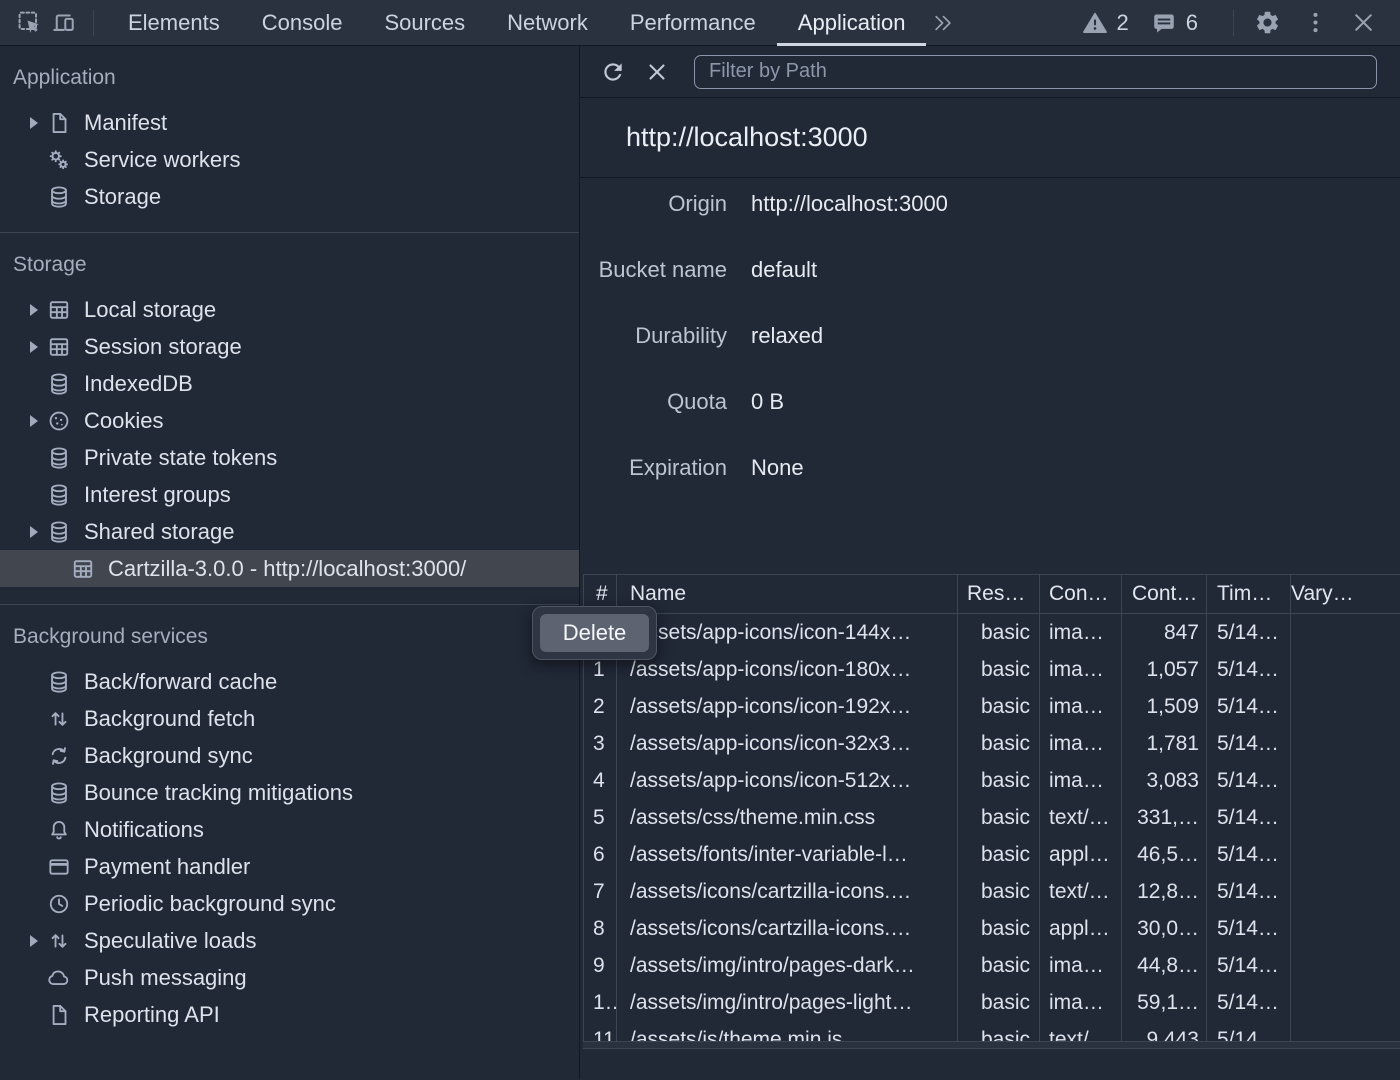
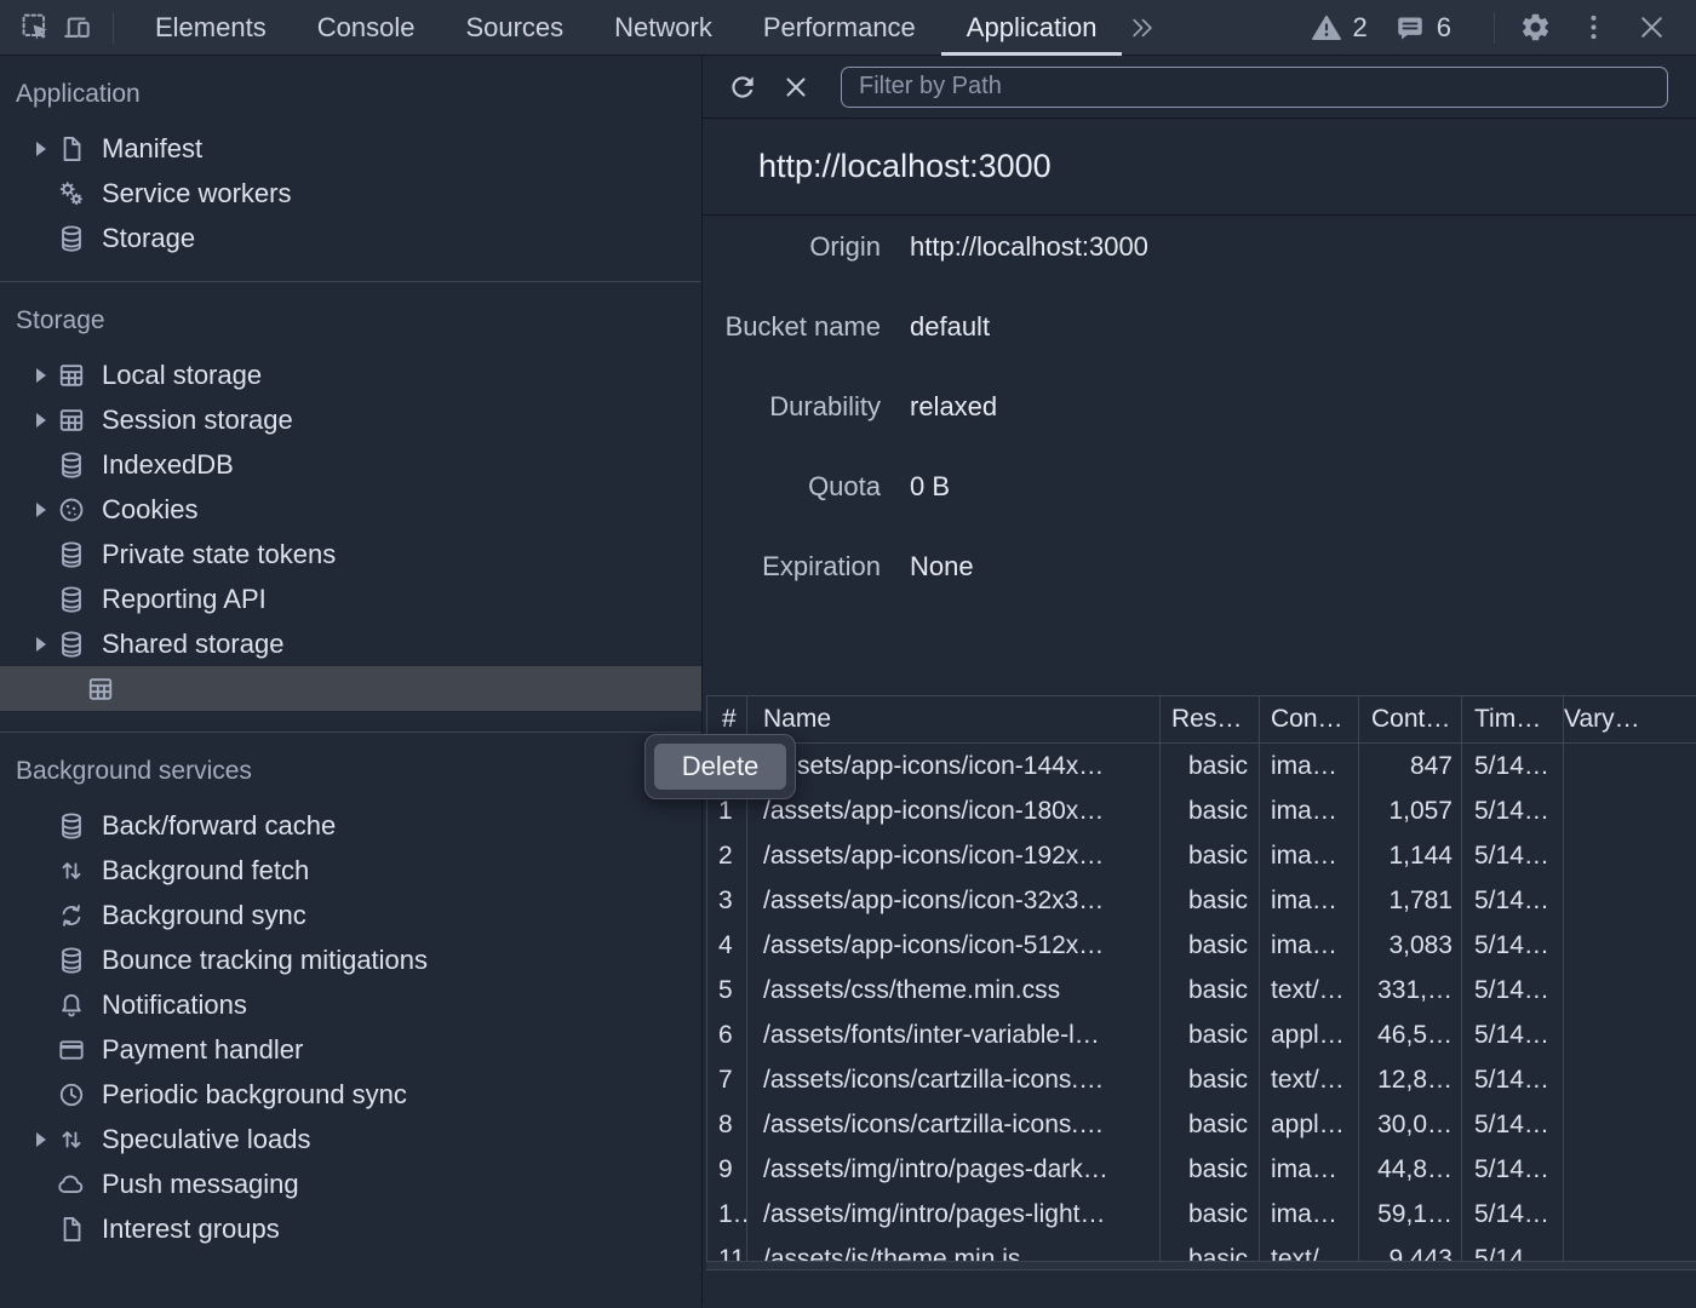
  Elements
  Console
  Sources
  Network
  Performance
  Application
  2
  6
  Application
  Manifest
  Service workers
  Storage
  Storage
  Local storage
  Session storage
  IndexedDB
  Cookies
  Private state tokens
- Interest groups
+ Reporting API
  Shared storage
- Cartzilla-3.0.0 - http://localhost:3000/
  Background services
  Back/forward cache
  Background fetch
  Background sync
  Bounce tracking mitigations
  Notifications
  Payment handler
  Periodic background sync
  Speculative loads
  Push messaging
- Reporting API
+ Interest groups
  Filter by Path
  http://localhost:3000
  Origin
  http://localhost:3000
  Bucket name
  default
  Durability
  relaxed
  Quota
  0 B
  Expiration
  None
  #
  Name
  Res…
  Con…
  Cont…
  Tim…
  Vary…
  sets/app-icons/icon-144x…
  basic
  ima…
  847
  5/14…
  1
  /assets/app-icons/icon-180x…
  basic
  ima…
  1,057
  5/14…
  2
  /assets/app-icons/icon-192x…
  basic
  ima…
- 1,509
+ 1,144
  5/14…
  3
  /assets/app-icons/icon-32x3…
  basic
  ima…
  1,781
  5/14…
  4
  /assets/app-icons/icon-512x…
  basic
  ima…
  3,083
  5/14…
  5
  /assets/css/theme.min.css
  basic
  text/…
  331,…
  5/14…
  6
  /assets/fonts/inter-variable-l…
  basic
  appl…
  46,5…
  5/14…
  7
  /assets/icons/cartzilla-icons.…
  basic
  text/…
  12,8…
  5/14…
  8
  /assets/icons/cartzilla-icons.…
  basic
  appl…
  30,0…
  5/14…
  9
  /assets/img/intro/pages-dark…
  basic
  ima…
  44,8…
  5/14…
  1…
  /assets/img/intro/pages-light…
  basic
  ima…
  59,1…
  5/14…
  11
  /assets/js/theme.min.js
  basic
  text/…
  9,443
  5/14…
  Delete
